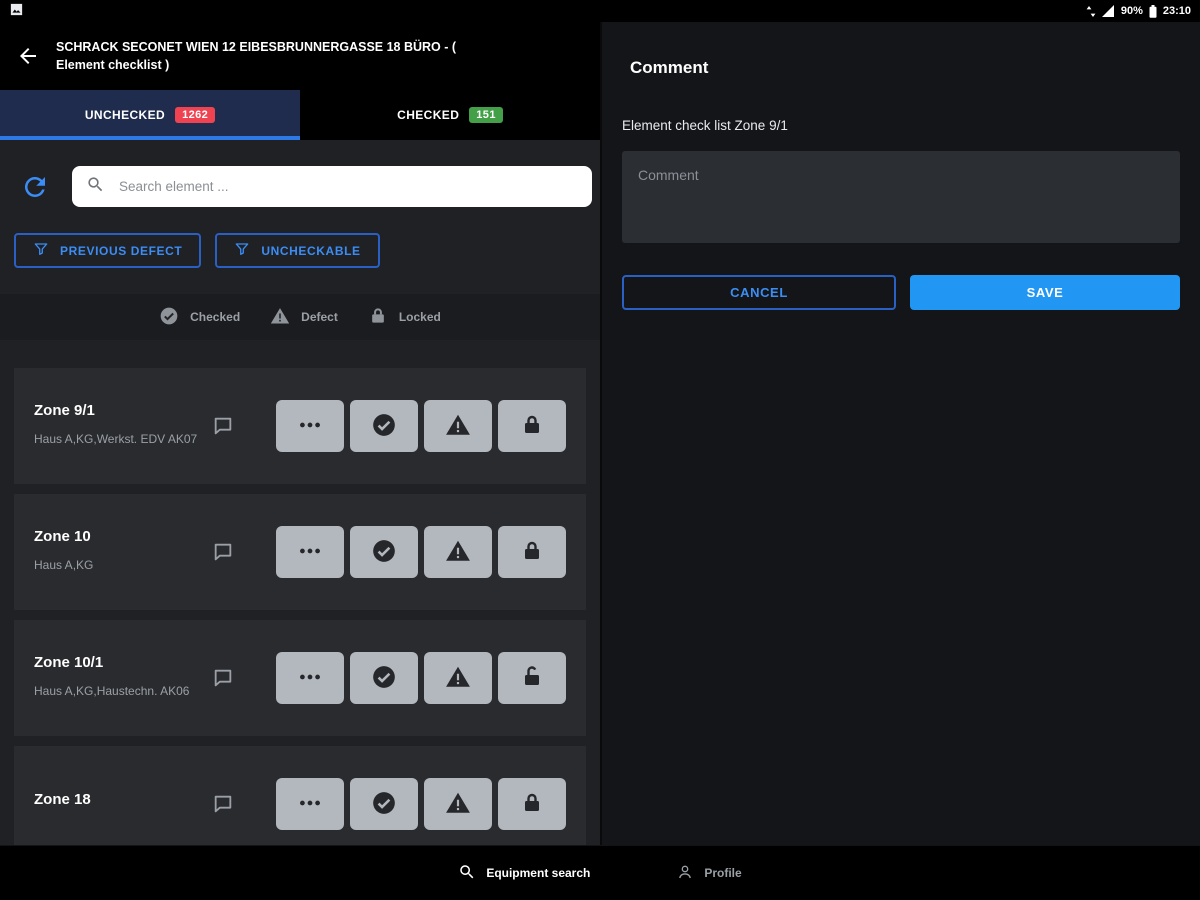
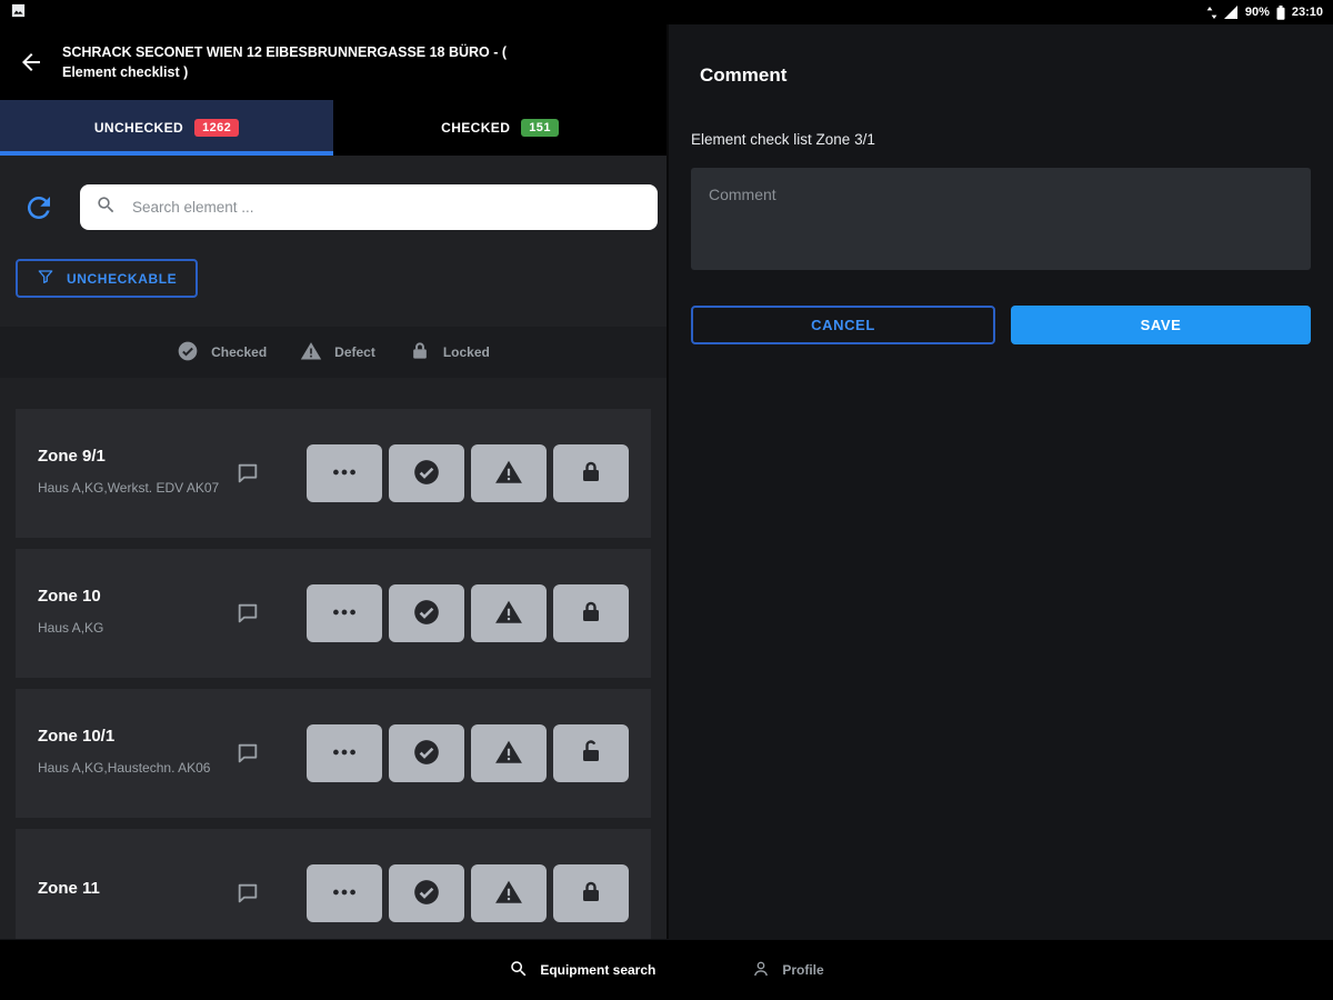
  90%
  23:10
  SCHRACK SECONET WIEN 12 EIBESBRUNNERGASSE 18 BÜRO - (
  Element checklist )
  UNCHECKED
  1262
  CHECKED
  151
  Search element ...
- PREVIOUS DEFECT
  UNCHECKABLE
  Checked
  Defect
  Locked
  Zone 9/1
  Haus A,KG,Werkst. EDV AK07
  Zone 10
  Haus A,KG
  Zone 10/1
  Haus A,KG,Haustechn. AK06
- Zone 18
+ Zone 11
  Comment
- Element check list Zone 9/1
+ Element check list Zone 3/1
  Comment
  CANCEL
  SAVE
  Equipment search
  Profile
